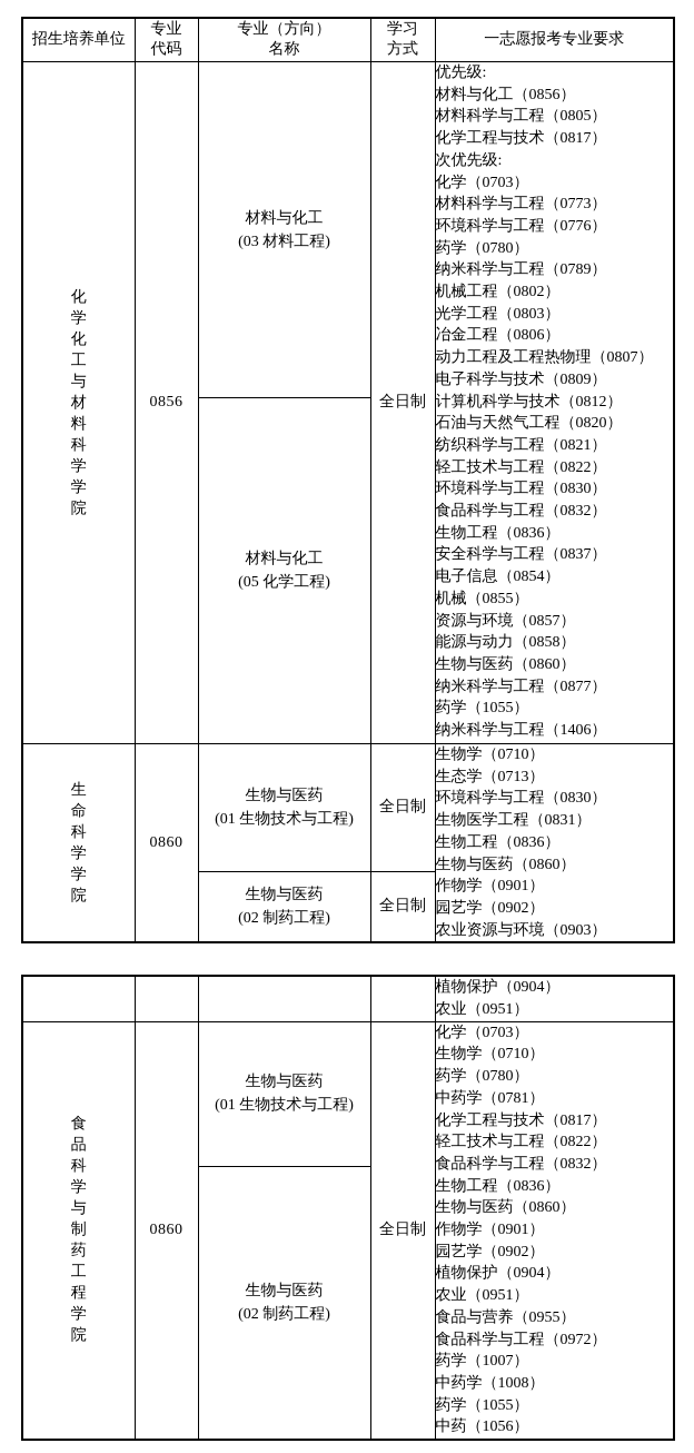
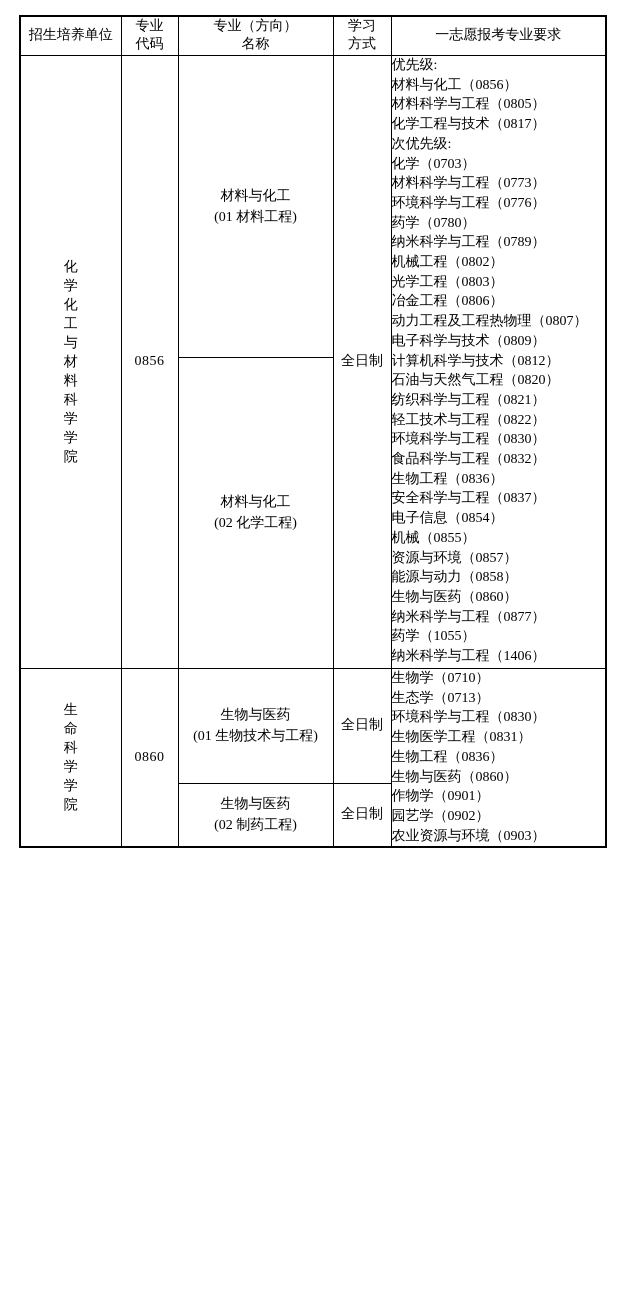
  招生培养单位	专业 代码	专业（方向） 名称	学习 方式	一志愿报考专业要求
- 化学化工与材料科学学院	0856	材料与化工 (03 材料工程)	全日制	优先级: 材料与化工（0856） 材料科学与工程（0805） 化学工程与技术（0817） 次优先级: 化学（0703） 材料科学与工程（0773） 环境科学与工程（0776） 药学（0780） 纳米科学与工程（0789） 机械工程（0802） 光学工程（0803） 冶金工程（0806） 动力工程及工程热物理（0807） 电子科学与技术（0809） 计算机科学与技术（0812） 石油与天然气工程（0820） 纺织科学与工程（0821） 轻工技术与工程（0822） 环境科学与工程（0830） 食品科学与工程（0832） 生物工程（0836） 安全科学与工程（0837） 电子信息（0854） 机械（0855） 资源与环境（0857） 能源与动力（0858） 生物与医药（0860） 纳米科学与工程（0877） 药学（1055） 纳米科学与工程（1406）
+ 化学化工与材料科学学院	0856	材料与化工 (01 材料工程)	全日制	优先级: 材料与化工（0856） 材料科学与工程（0805） 化学工程与技术（0817） 次优先级: 化学（0703） 材料科学与工程（0773） 环境科学与工程（0776） 药学（0780） 纳米科学与工程（0789） 机械工程（0802） 光学工程（0803） 冶金工程（0806） 动力工程及工程热物理（0807） 电子科学与技术（0809） 计算机科学与技术（0812） 石油与天然气工程（0820） 纺织科学与工程（0821） 轻工技术与工程（0822） 环境科学与工程（0830） 食品科学与工程（0832） 生物工程（0836） 安全科学与工程（0837） 电子信息（0854） 机械（0855） 资源与环境（0857） 能源与动力（0858） 生物与医药（0860） 纳米科学与工程（0877） 药学（1055） 纳米科学与工程（1406）
- 材料与化工 (05 化学工程)
+ 材料与化工 (02 化学工程)
  生命科学学院	0860	生物与医药 (01 生物技术与工程)	全日制	生物学（0710） 生态学（0713） 环境科学与工程（0830） 生物医学工程（0831） 生物工程（0836） 生物与医药（0860） 作物学（0901） 园艺学（0902） 农业资源与环境（0903）
  生物与医药 (02 制药工程)	全日制
- 				植物保护（0904） 农业（0951）
- 食品科学与制药工程学院	0860	生物与医药 (01 生物技术与工程)	全日制	化学（0703） 生物学（0710） 药学（0780） 中药学（0781） 化学工程与技术（0817） 轻工技术与工程（0822） 食品科学与工程（0832） 生物工程（0836） 生物与医药（0860） 作物学（0901） 园艺学（0902） 植物保护（0904） 农业（0951） 食品与营养（0955） 食品科学与工程（0972） 药学（1007） 中药学（1008） 药学（1055） 中药（1056）
- 生物与医药 (02 制药工程)
